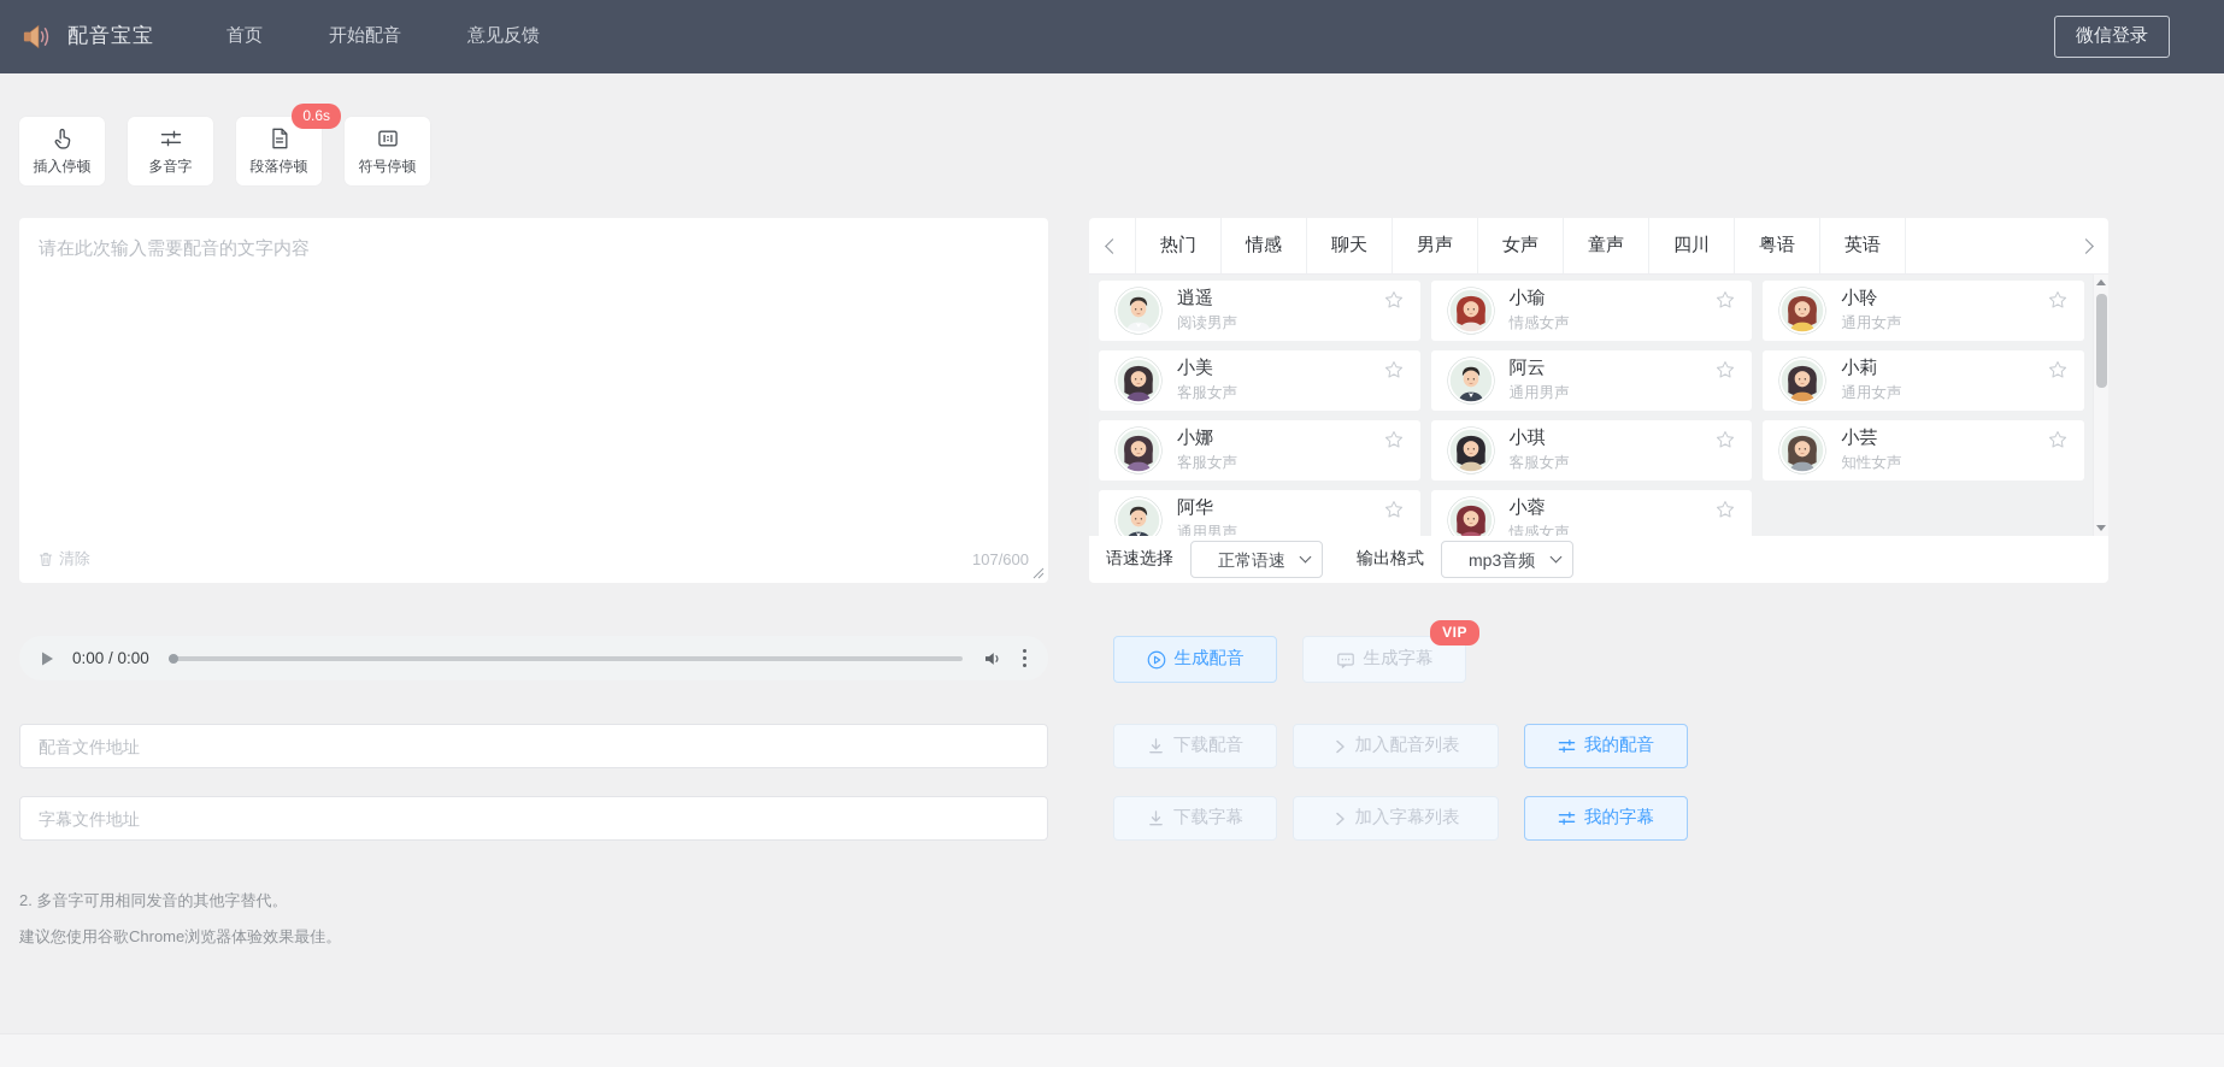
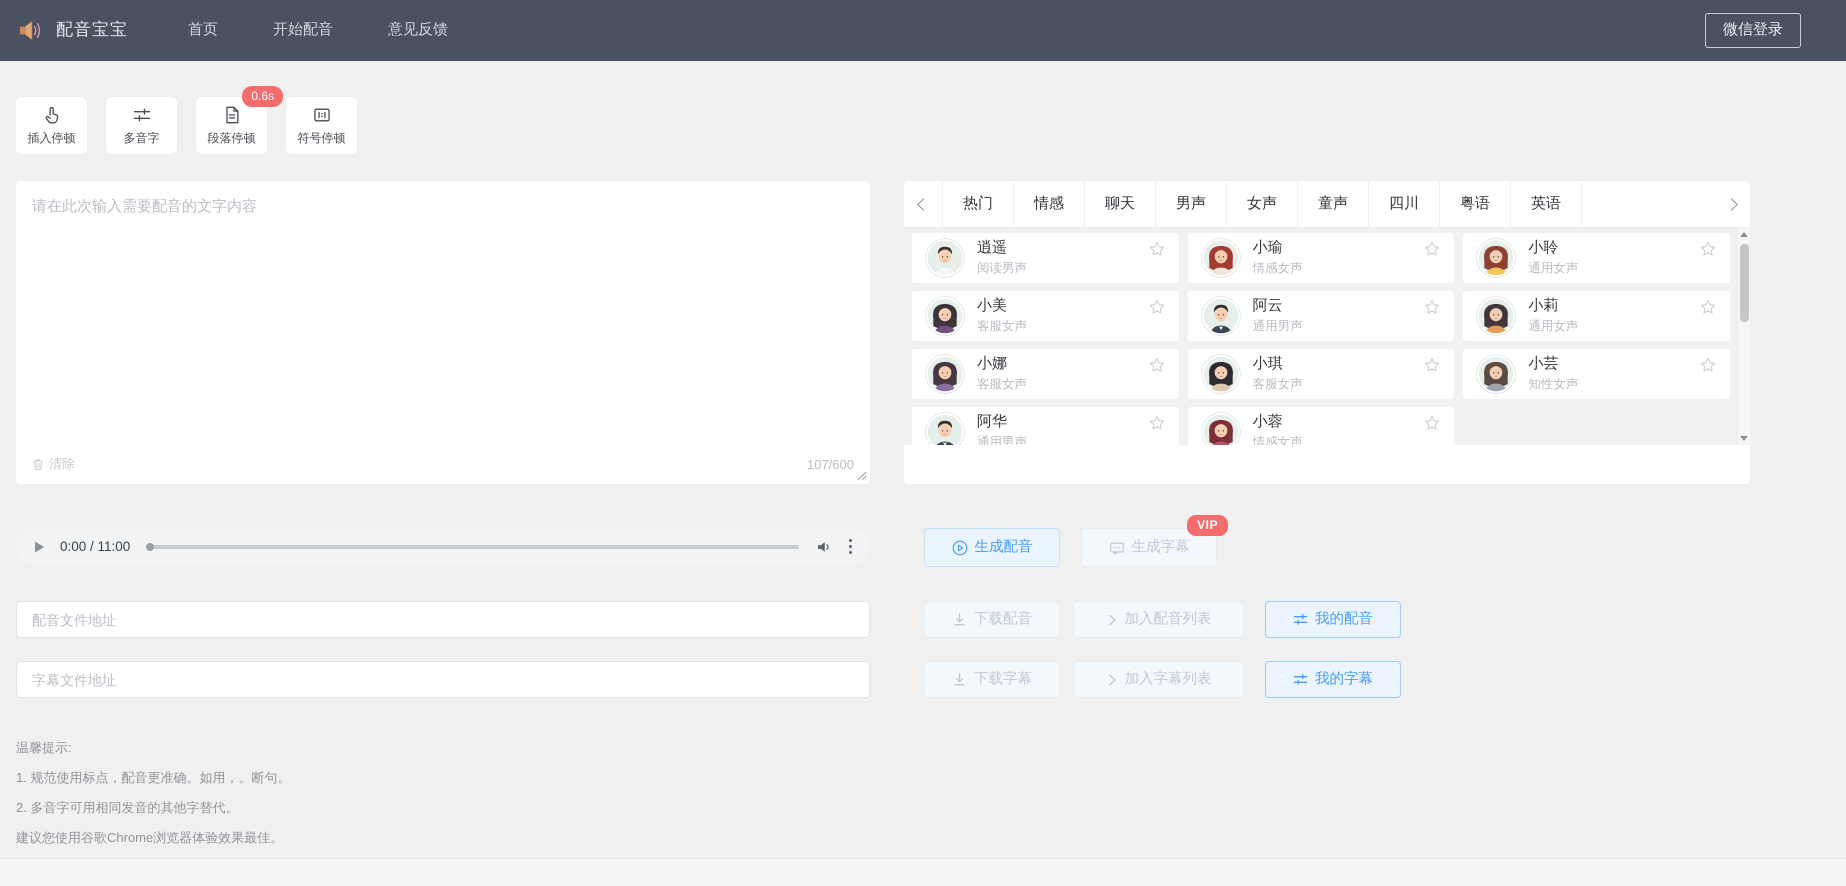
  配音宝宝
  首页
  开始配音
  意见反馈
  微信登录
  插入停顿
  多音字
  0.6s
  段落停顿
  符号停顿
  请在此次输入需要配音的文字内容
  清除
  107/600
  热门
  情感
  聊天
  男声
  女声
  童声
  四川
  粤语
  英语
  逍遥
  阅读男声
  小瑜
  情感女声
  小聆
  通用女声
  小美
  客服女声
  阿云
  通用男声
  小莉
  通用女声
  小娜
  客服女声
  小琪
  客服女声
  小芸
  知性女声
  阿华
  通用男声
  小蓉
  情感女声
- 语速选择
- 正常语速
- 输出格式
- mp3音频
- 0:00 / 0:00
+ 0:00 / 11:00
  生成配音
  生成字幕
  VIP
  配音文件地址
  下载配音
  加入配音列表
  我的配音
  字幕文件地址
  下载字幕
  加入字幕列表
  我的字幕
+ 温馨提示:
+ 1. 规范使用标点，配音更准确。如用，。断句。
  2. 多音字可用相同发音的其他字替代。
  建议您使用谷歌Chrome浏览器体验效果最佳。
